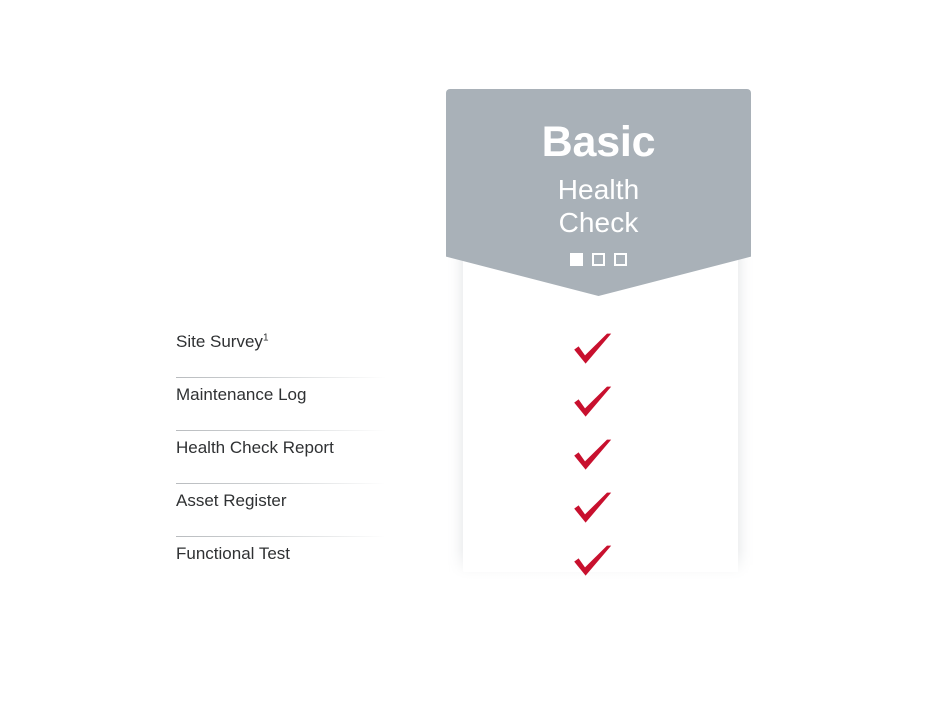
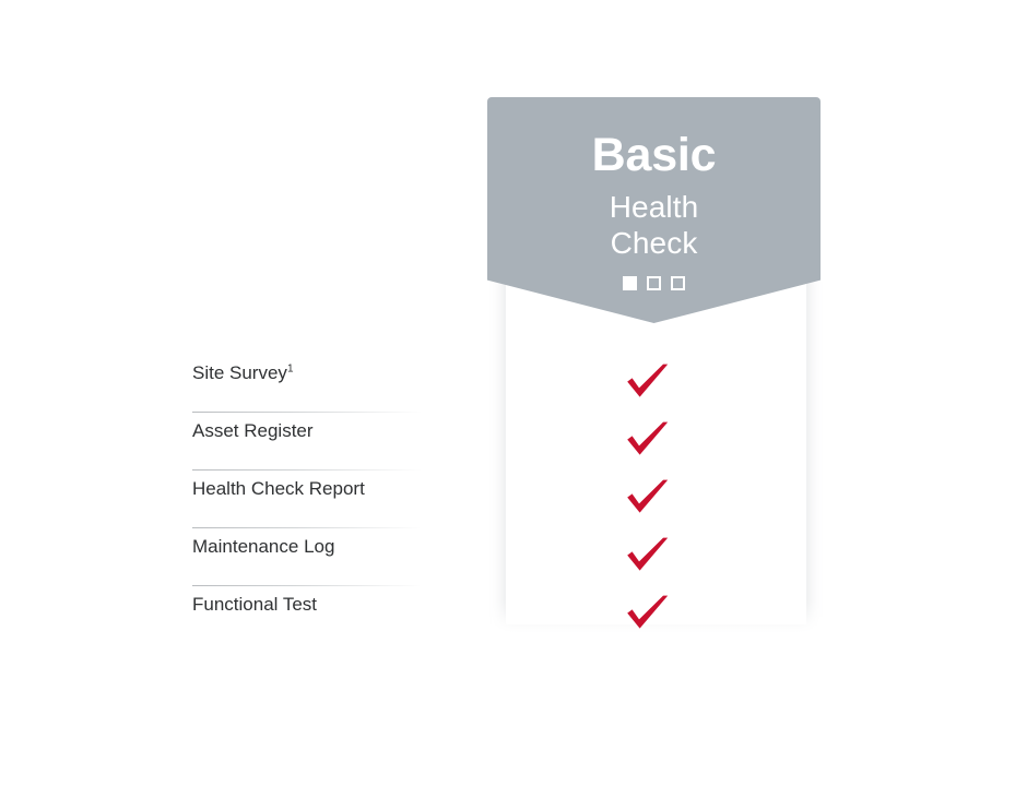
  Basic
  Health
  Check
  Site Survey1
- Maintenance Log
+ Asset Register
  Health Check Report
- Asset Register
+ Maintenance Log
  Functional Test
